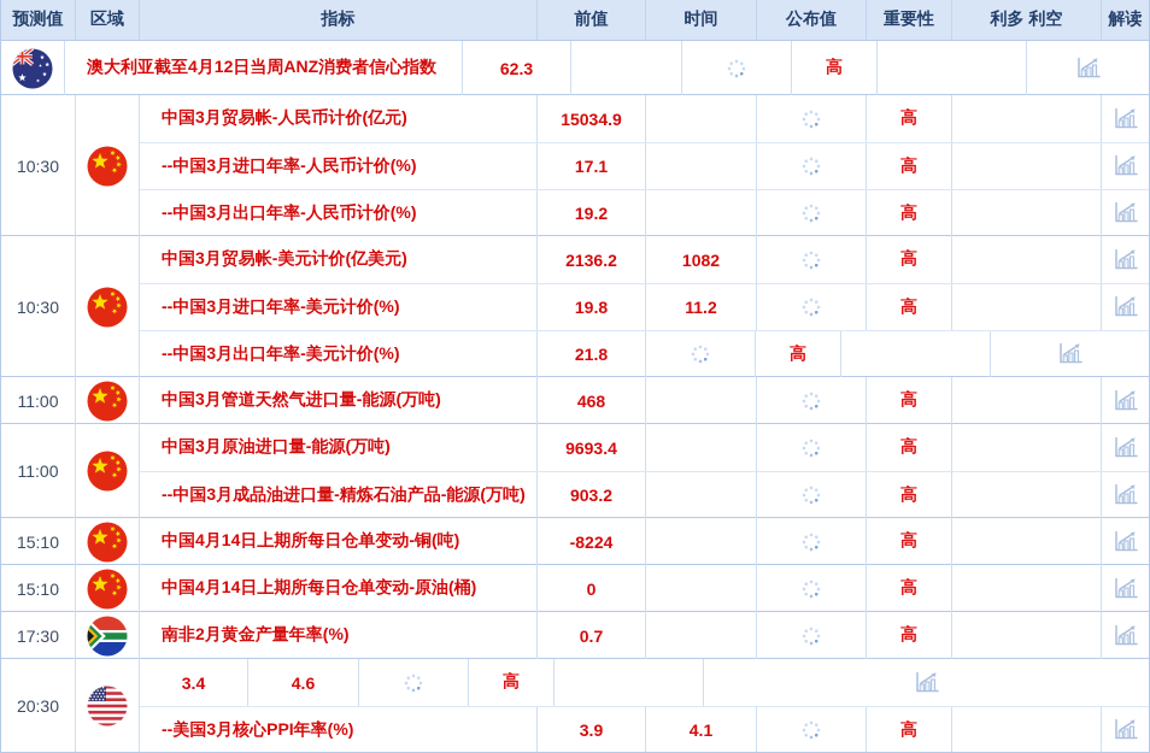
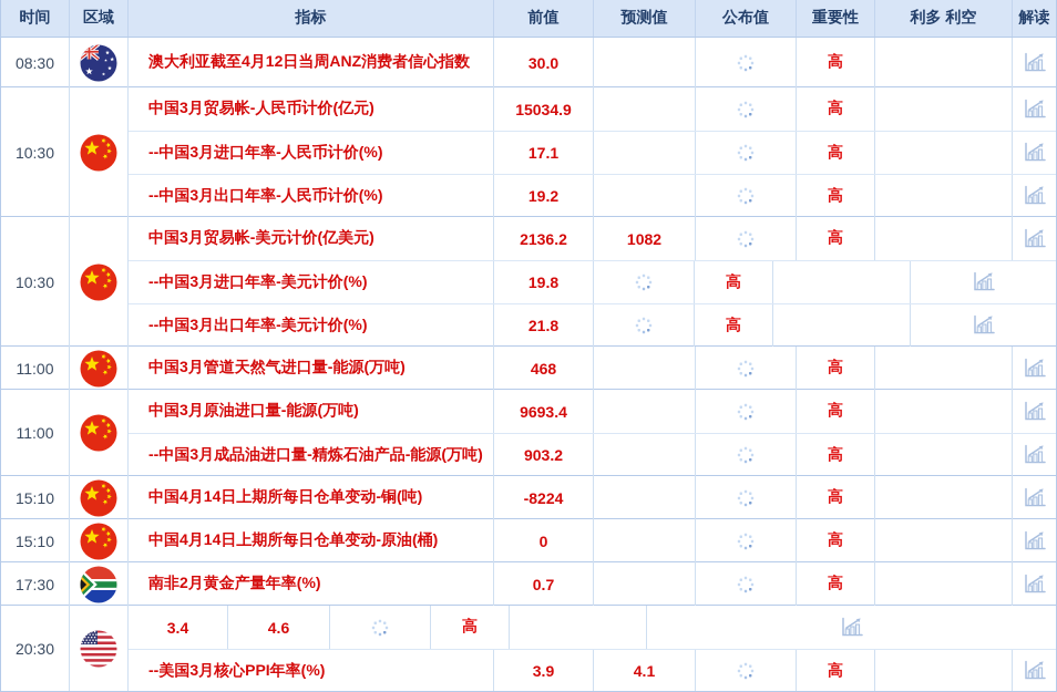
- 预测值
+ 时间
  区域
  指标
  前值
- 时间
+ 预测值
  公布值
  重要性
  利多 利空
  解读
+ 08:30
  澳大利亚截至4月12日当周ANZ消费者信心指数
- 62.3
+ 30.0
  高
  10:30
  中国3月贸易帐-人民币计价(亿元)
  15034.9
  高
  --中国3月进口年率-人民币计价(%)
  17.1
  高
  --中国3月出口年率-人民币计价(%)
  19.2
  高
  10:30
  中国3月贸易帐-美元计价(亿美元)
  2136.2
  1082
  高
  --中国3月进口年率-美元计价(%)
  19.8
- 11.2
  高
  --中国3月出口年率-美元计价(%)
  21.8
  高
  11:00
  中国3月管道天然气进口量-能源(万吨)
  468
  高
  11:00
  中国3月原油进口量-能源(万吨)
  9693.4
  高
  --中国3月成品油进口量-精炼石油产品-能源(万吨)
  903.2
  高
  15:10
  中国4月14日上期所每日仓单变动-铜(吨)
  -8224
  高
  15:10
  中国4月14日上期所每日仓单变动-原油(桶)
  0
  高
  17:30
  南非2月黄金产量年率(%)
  0.7
  高
  20:30
  3.4
  4.6
  高
  --美国3月核心PPI年率(%)
  3.9
  4.1
  高
